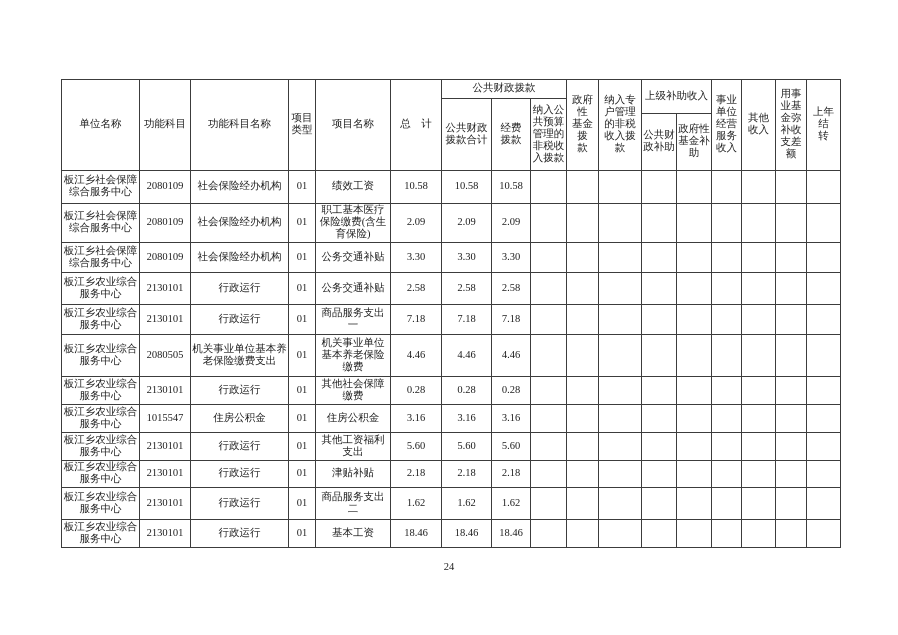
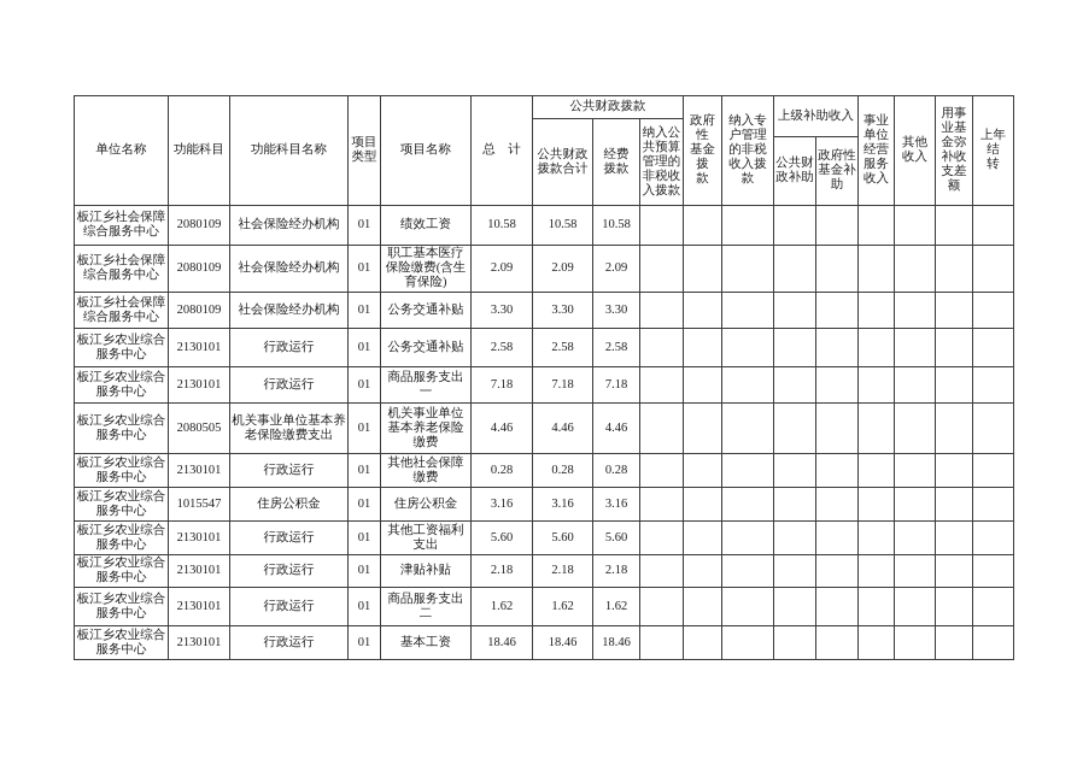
  单位名称	功能科目	功能科目名称	项目 类型	项目名称	总 计	公共财政拨款	政府性 基金拨 款	纳入专 户管理 的非税 收入拨 款	上级补助收入	事业 单位 经营 服务 收入	其他 收入	用事 业基 金弥 补收 支差 额	上年结 转
  公共财政 拨款合计	经费 拨款	纳入公 共预算 管理的 非税收 入拨款
  公共财 政补助	政府性 基金补 助
  板江乡社会保障 综合服务中心	2080109	社会保险经办机构	01	绩效工资	10.58	10.58	10.58
  板江乡社会保障 综合服务中心	2080109	社会保险经办机构	01	职工基本医疗 保险缴费(含生 育保险)	2.09	2.09	2.09
  板江乡社会保障 综合服务中心	2080109	社会保险经办机构	01	公务交通补贴	3.30	3.30	3.30
  板江乡农业综合 服务中心	2130101	行政运行	01	公务交通补贴	2.58	2.58	2.58
  板江乡农业综合 服务中心	2130101	行政运行	01	商品服务支出 一	7.18	7.18	7.18
  板江乡农业综合 服务中心	2080505	机关事业单位基本养 老保险缴费支出	01	机关事业单位 基本养老保险 缴费	4.46	4.46	4.46
  板江乡农业综合 服务中心	2130101	行政运行	01	其他社会保障 缴费	0.28	0.28	0.28
  板江乡农业综合 服务中心	1015547	住房公积金	01	住房公积金	3.16	3.16	3.16
  板江乡农业综合 服务中心	2130101	行政运行	01	其他工资福利 支出	5.60	5.60	5.60
  板江乡农业综合 服务中心	2130101	行政运行	01	津贴补贴	2.18	2.18	2.18
  板江乡农业综合 服务中心	2130101	行政运行	01	商品服务支出 二	1.62	1.62	1.62
  板江乡农业综合 服务中心	2130101	行政运行	01	基本工资	18.46	18.46	18.46
- 24
